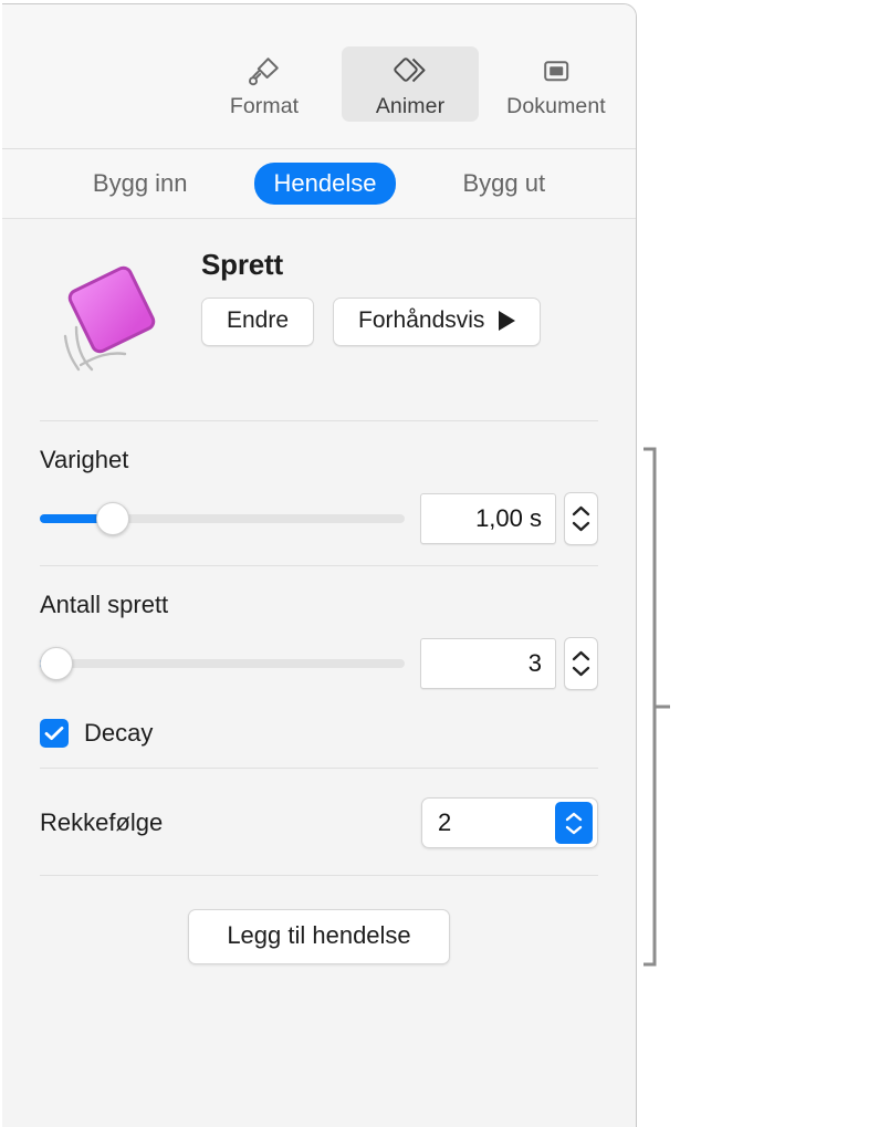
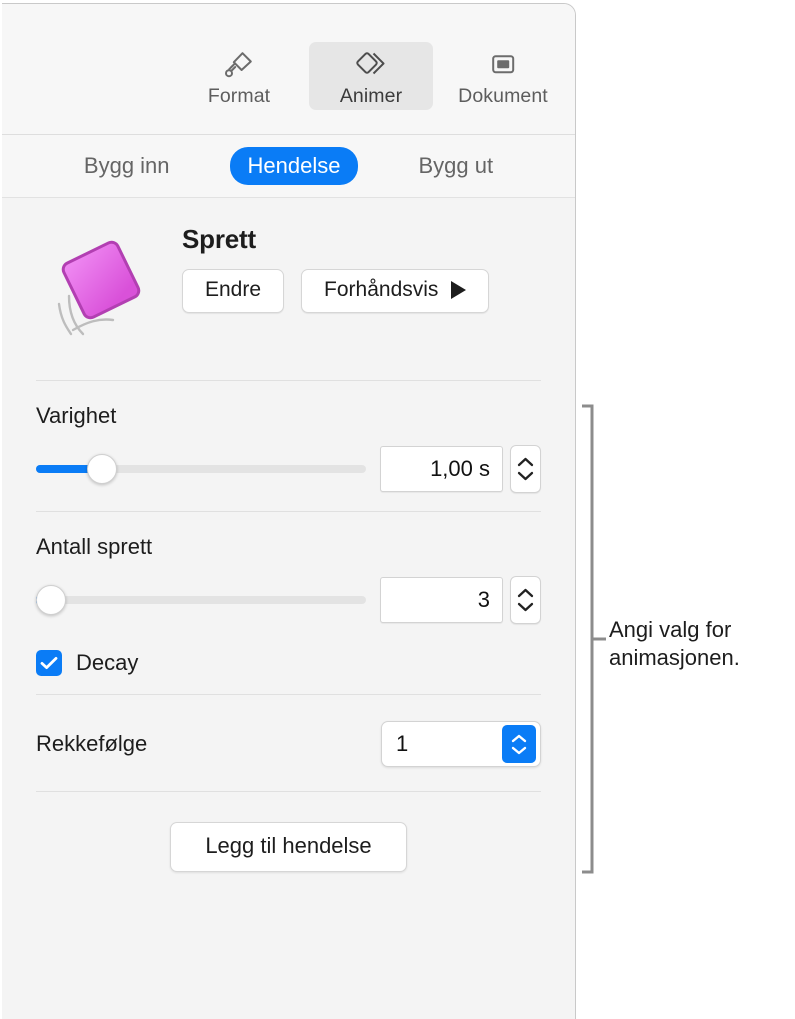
  Format
  Animer
  Dokument
  Bygg inn
  Hendelse
  Bygg ut
  Sprett
  Endre
  Forhåndsvis
  Varighet
  1,00 s
  Antall sprett
  3
  Decay
  Rekkefølge
- 2
+ 1
  Legg til hendelse
+ Angi valg for animasjonen.
